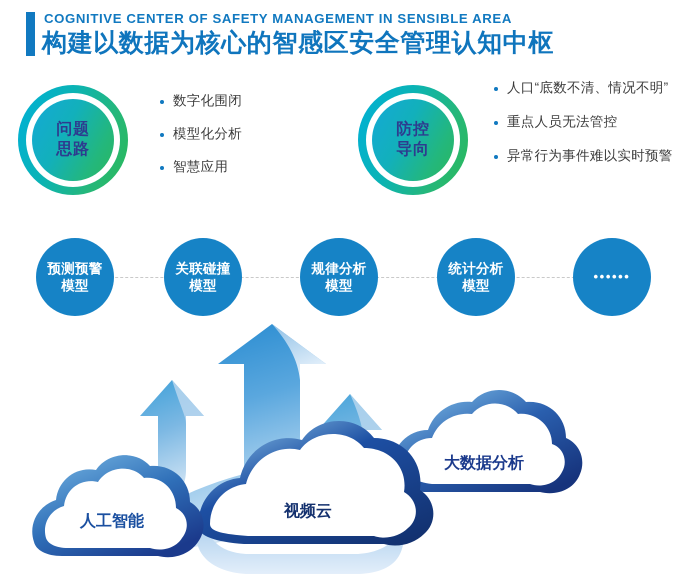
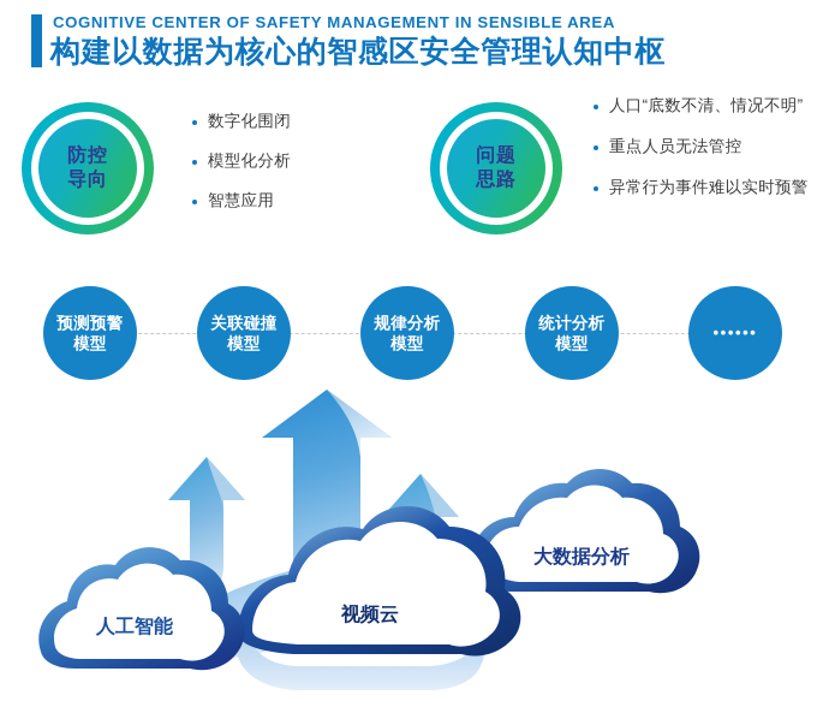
  COGNITIVE CENTER OF SAFETY MANAGEMENT IN SENSIBLE AREA
  构建以数据为核心的智感区安全管理认知中枢
- 问题
+ 防控
- 思路
+ 导向
  数字化围闭
  模型化分析
  智慧应用
- 防控
+ 问题
- 导向
+ 思路
  人口“底数不清、情况不明”
  重点人员无法管控
  异常行为事件难以实时预警
  预测预警
  模型
  关联碰撞
  模型
  规律分析
  模型
  统计分析
  模型
  ••••••
  大数据分析
  视频云
  人工智能
